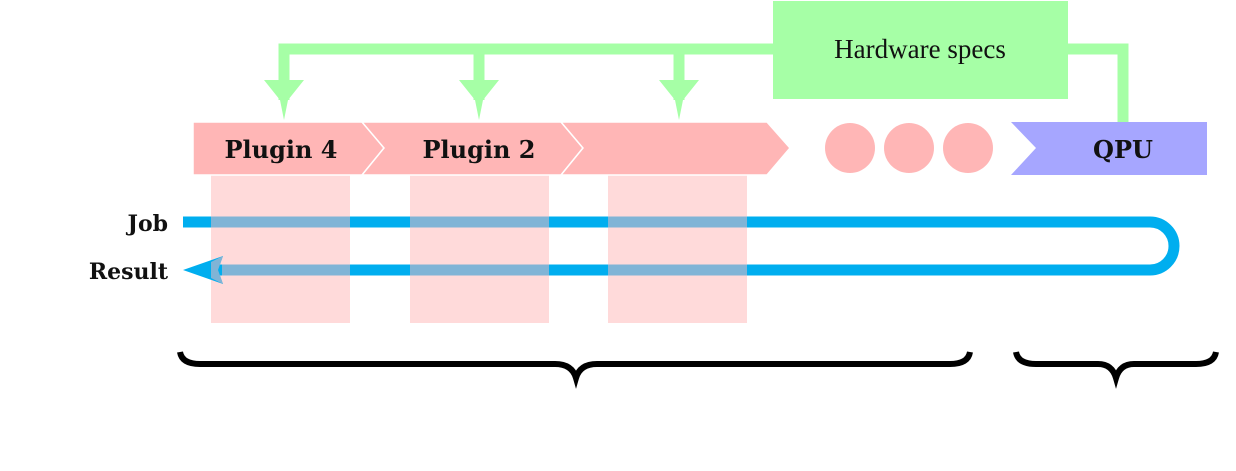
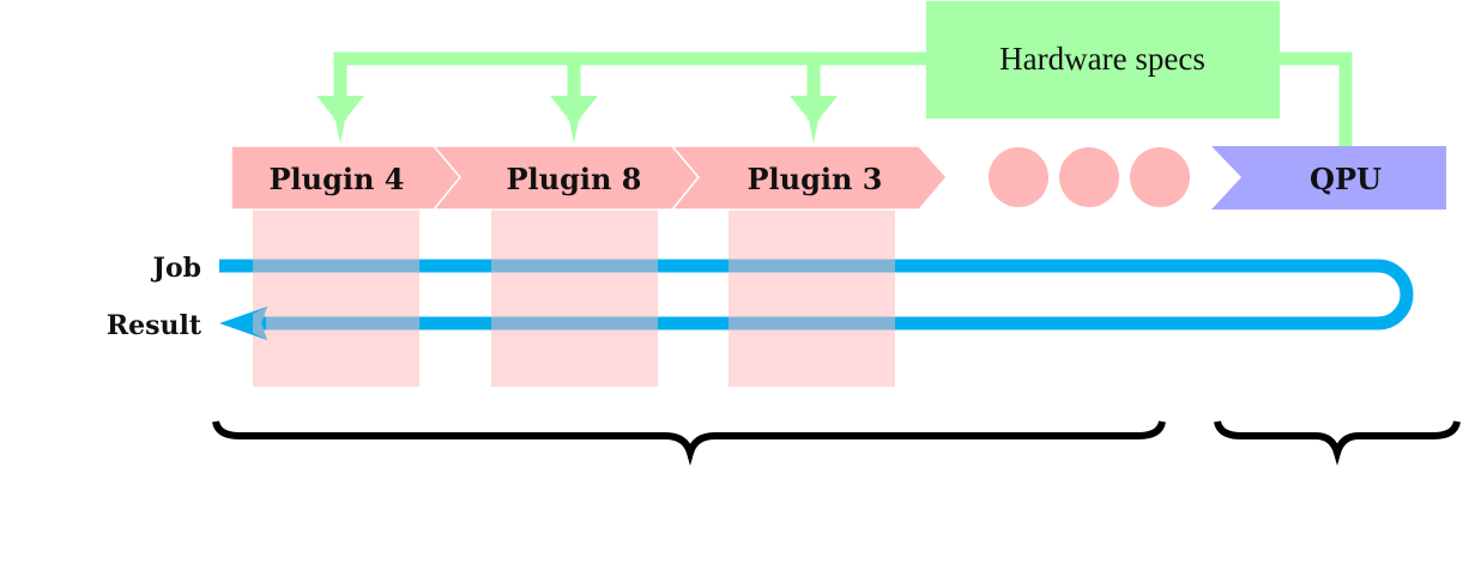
  Hardware specs
  Plugin 4
- Plugin 2
+ Plugin 8
+ Plugin 3
  QPU
  Job
  Result
